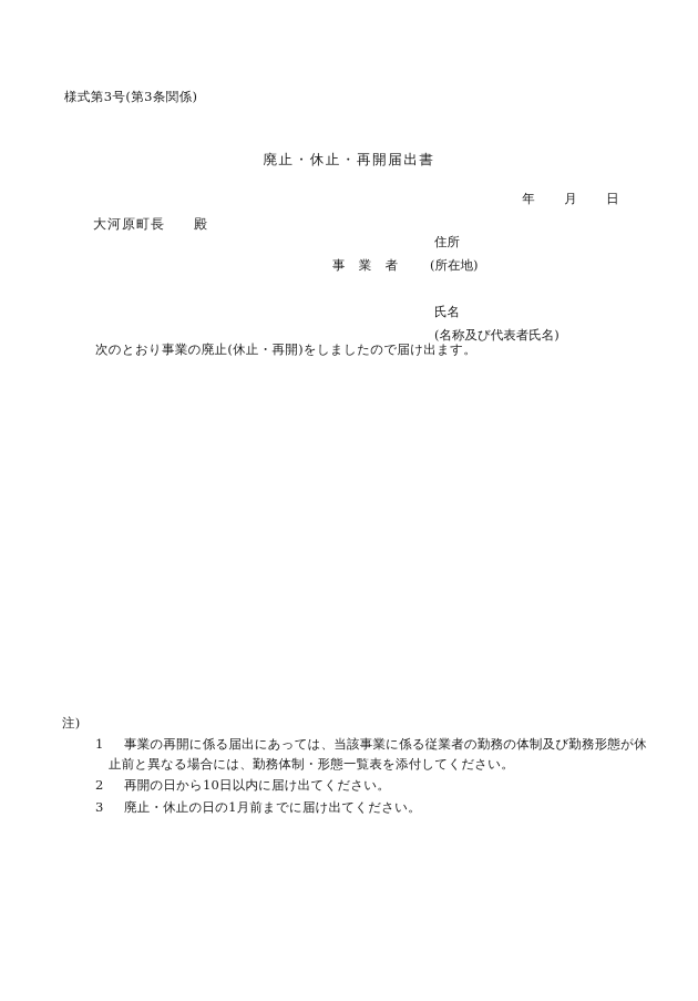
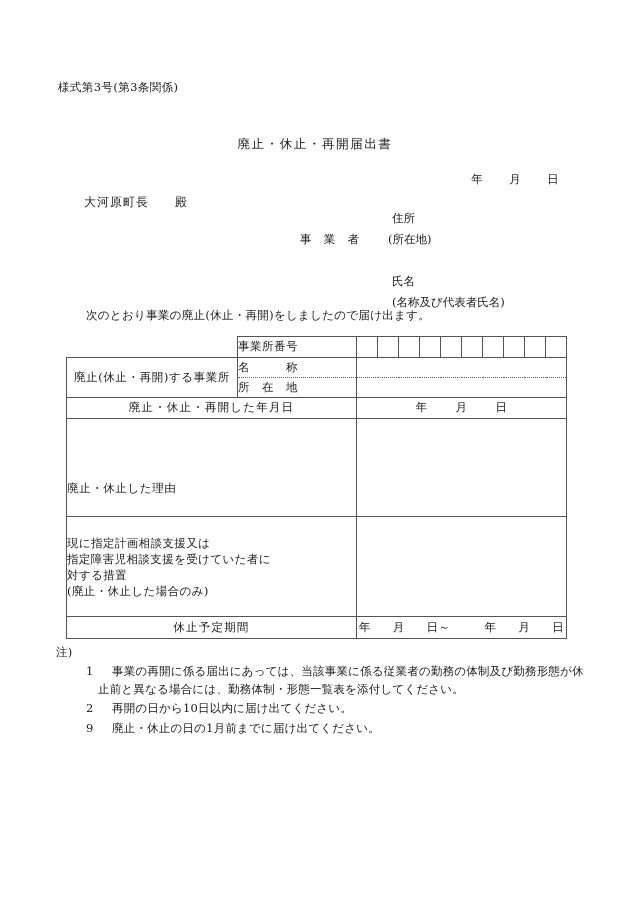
  様式第3号(第3条関係)
  廃止・休止・再開届出書
  年 月 日
  大河原町長 殿
  住所
  事 業 者
  (所在地)
  氏名
  (名称及び代表者氏名)
  次のとおり事業の廃止(休止・再開)をしましたので届け出ます。
+ 	事業所番号
+ 廃止(休止・再開)する事業所	名 称
+ 所 在 地
+ 廃止・休止・再開した年月日	年 月 日
+ 廃止・休止した理由
+ 現に指定計画相談支援又は 指定障害児相談支援を受けていた者に 対する措置 (廃止・休止した場合のみ)
+ 休止予定期間	年 月 日～ 年 月 日
  注)
  1
  事業の再開に係る届出にあっては、当該事業に係る従業者の勤務の体制及び勤務形態が休
  止前と異なる場合には、勤務体制・形態一覧表を添付してください。
  2
  再開の日から10日以内に届け出てください。
- 3
+ 9
  廃止・休止の日の1月前までに届け出てください。
